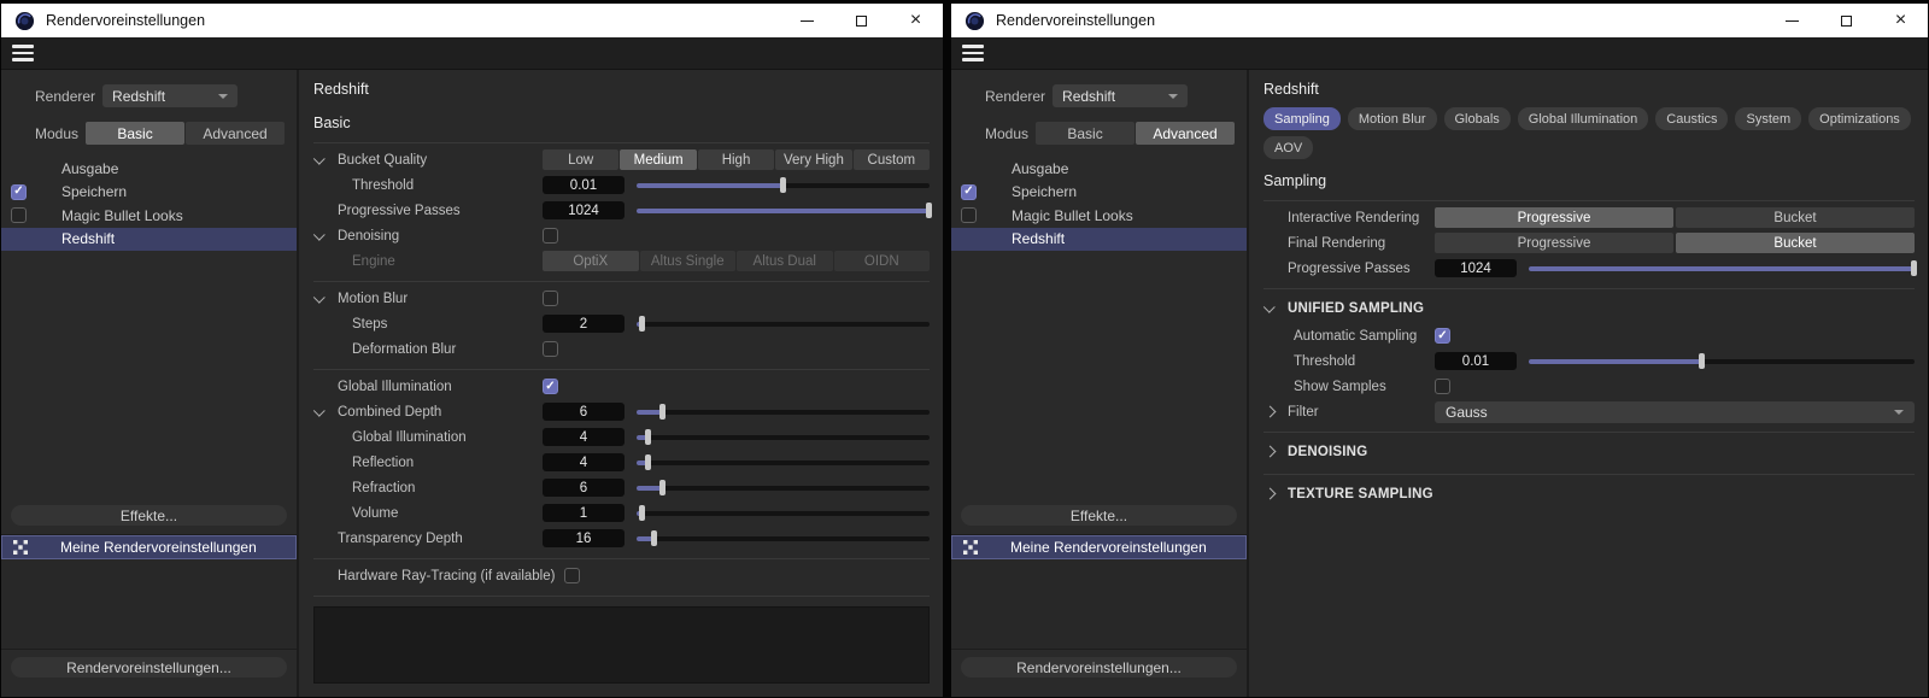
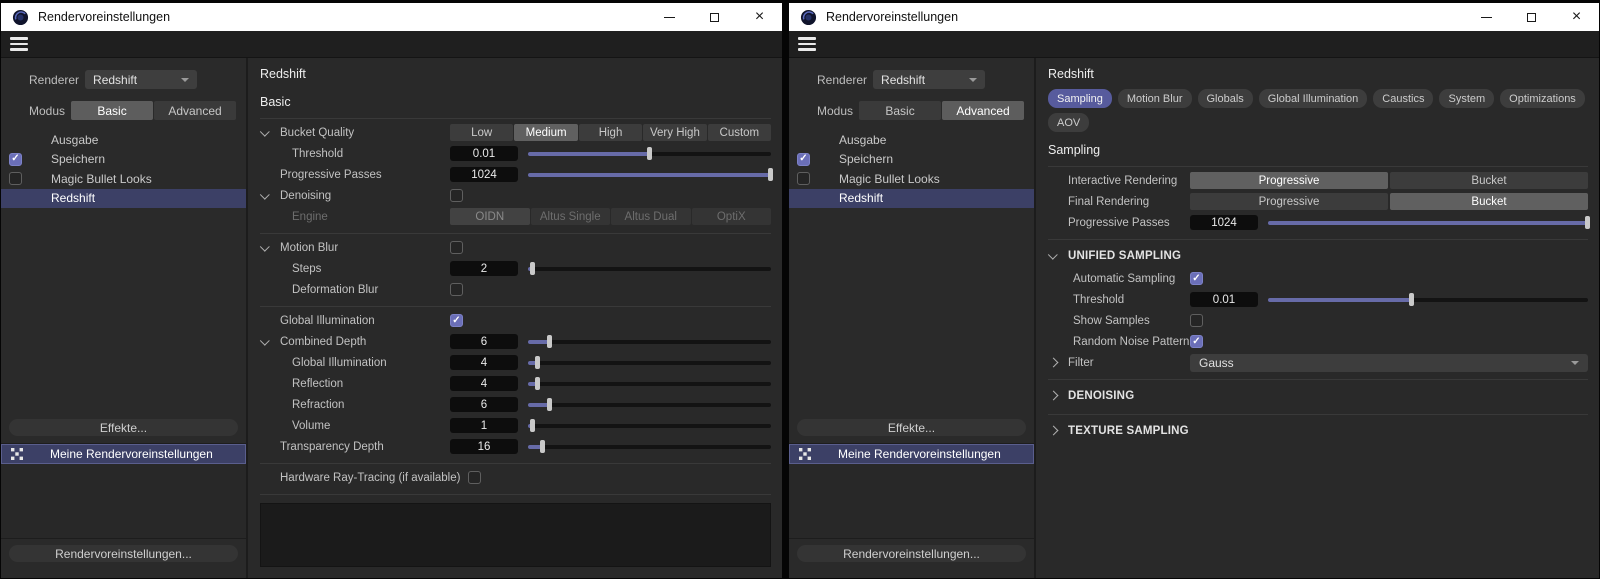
  Rendervoreinstellungen
  ×
  Renderer
  Redshift
  Modus
  Basic
  Advanced
  Ausgabe
  Speichern
  Magic Bullet Looks
  Redshift
  Effekte...
  Meine Rendervoreinstellungen
  Rendervoreinstellungen...
  Redshift
  Basic
  Bucket Quality
  Low
  Medium
  High
  Very High
  Custom
  Threshold
  0.01
  Progressive Passes
  1024
  Denoising
  Engine
- OptiX
+ OIDN
  Altus Single
  Altus Dual
- OIDN
+ OptiX
  Motion Blur
  Steps
  2
  Deformation Blur
  Global Illumination
  Combined Depth
  6
  Global Illumination
  4
  Reflection
  4
  Refraction
  6
  Volume
  1
  Transparency Depth
  16
  Hardware Ray-Tracing (if available)
  Rendervoreinstellungen
  ×
  Renderer
  Redshift
  Modus
  Basic
  Advanced
  Ausgabe
  Speichern
  Magic Bullet Looks
  Redshift
  Effekte...
  Meine Rendervoreinstellungen
  Rendervoreinstellungen...
  Redshift
  Sampling
  Motion Blur
  Globals
  Global Illumination
  Caustics
  System
  Optimizations
  AOV
  Sampling
  Interactive Rendering
  Progressive
  Bucket
  Final Rendering
  Progressive
  Bucket
  Progressive Passes
  1024
  UNIFIED SAMPLING
  Automatic Sampling
  Threshold
  0.01
  Show Samples
+ Random Noise Pattern
  Filter
  Gauss
  DENOISING
  TEXTURE SAMPLING
